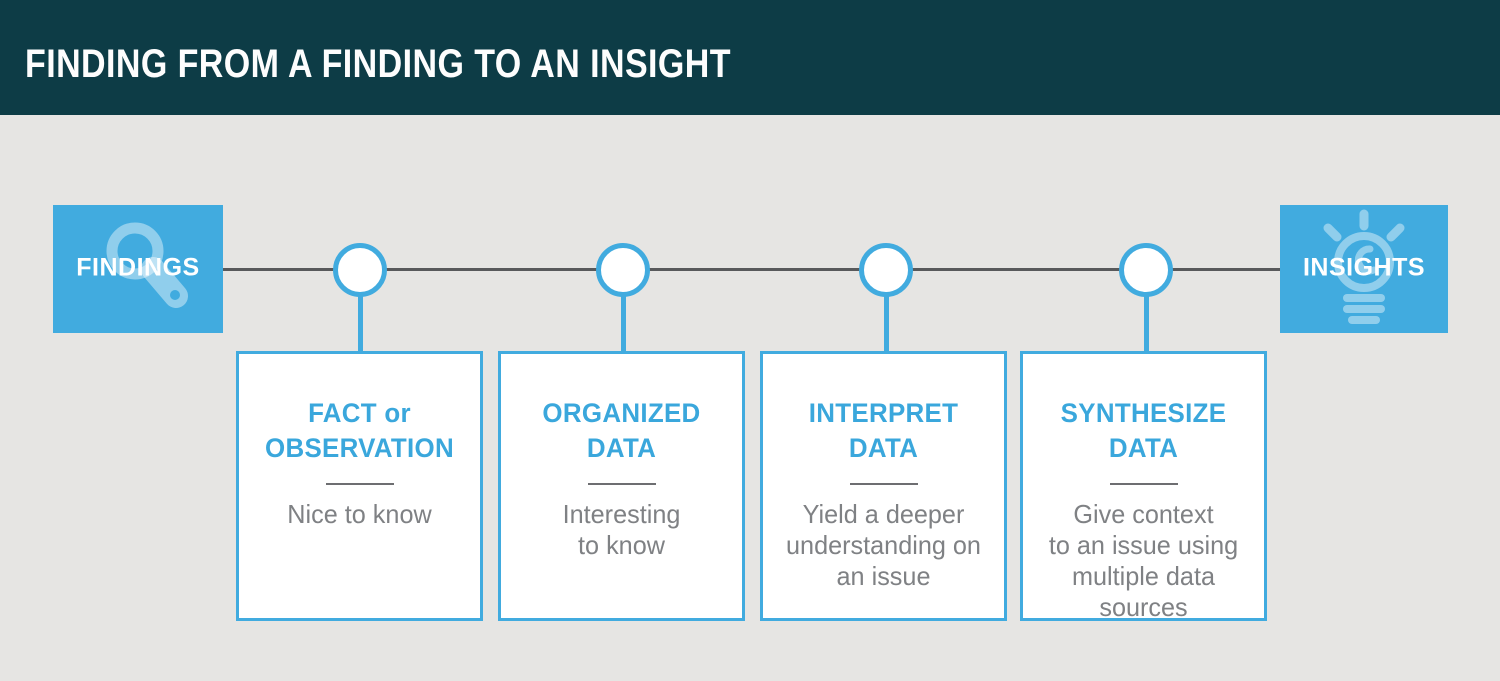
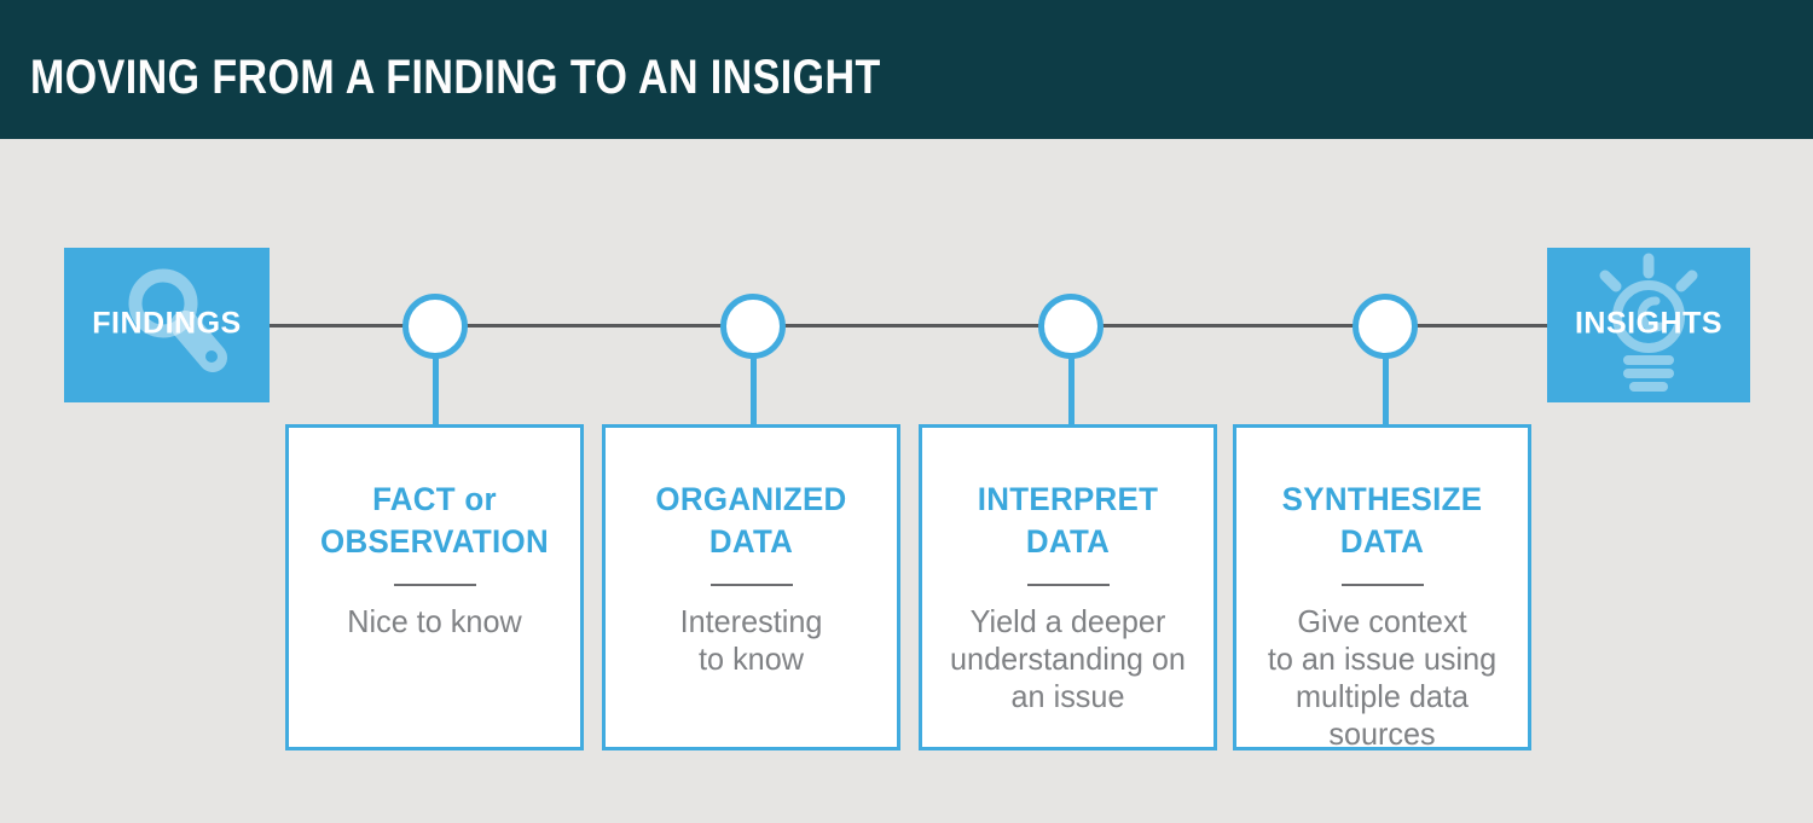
- FINDING FROM A FINDING TO AN INSIGHT
+ MOVING FROM A FINDING TO AN INSIGHT
  FINDINGS
  INSIGHTS
  FACT or
  OBSERVATION
  Nice to know
  ORGANIZED
  DATA
  Interesting
  to know
  INTERPRET
  DATA
  Yield a deeper
  understanding on
  an issue
  SYNTHESIZE
  DATA
  Give context
  to an issue using
  multiple data
  sources
